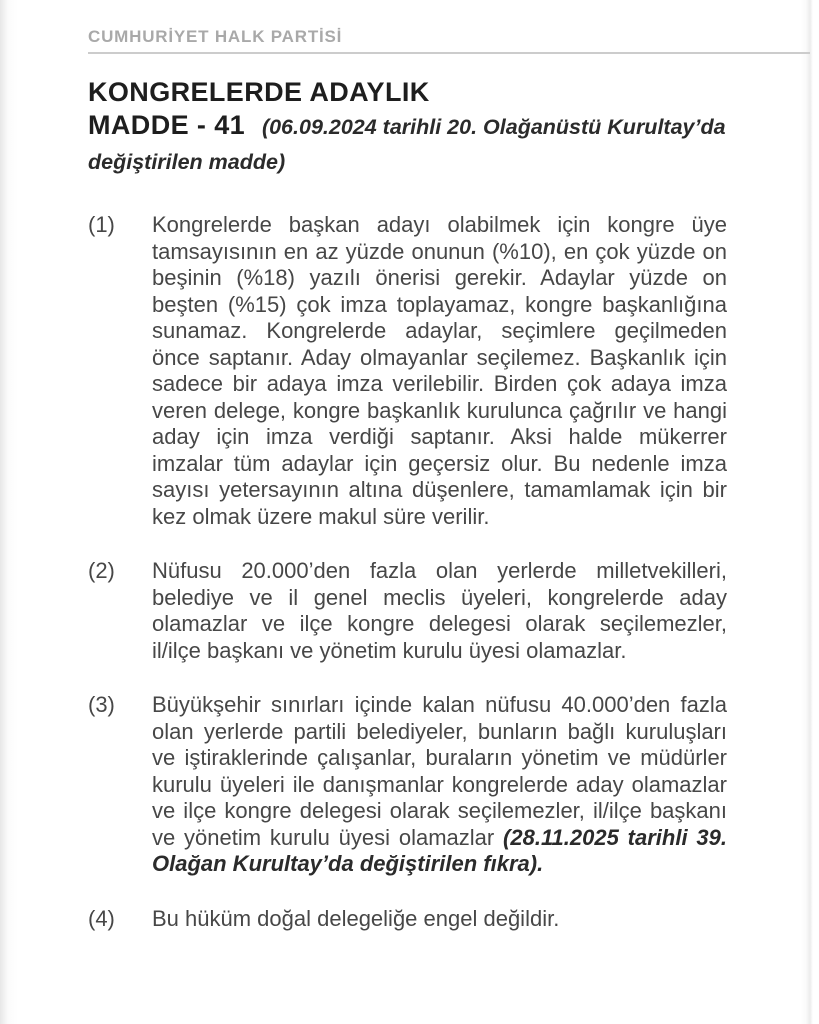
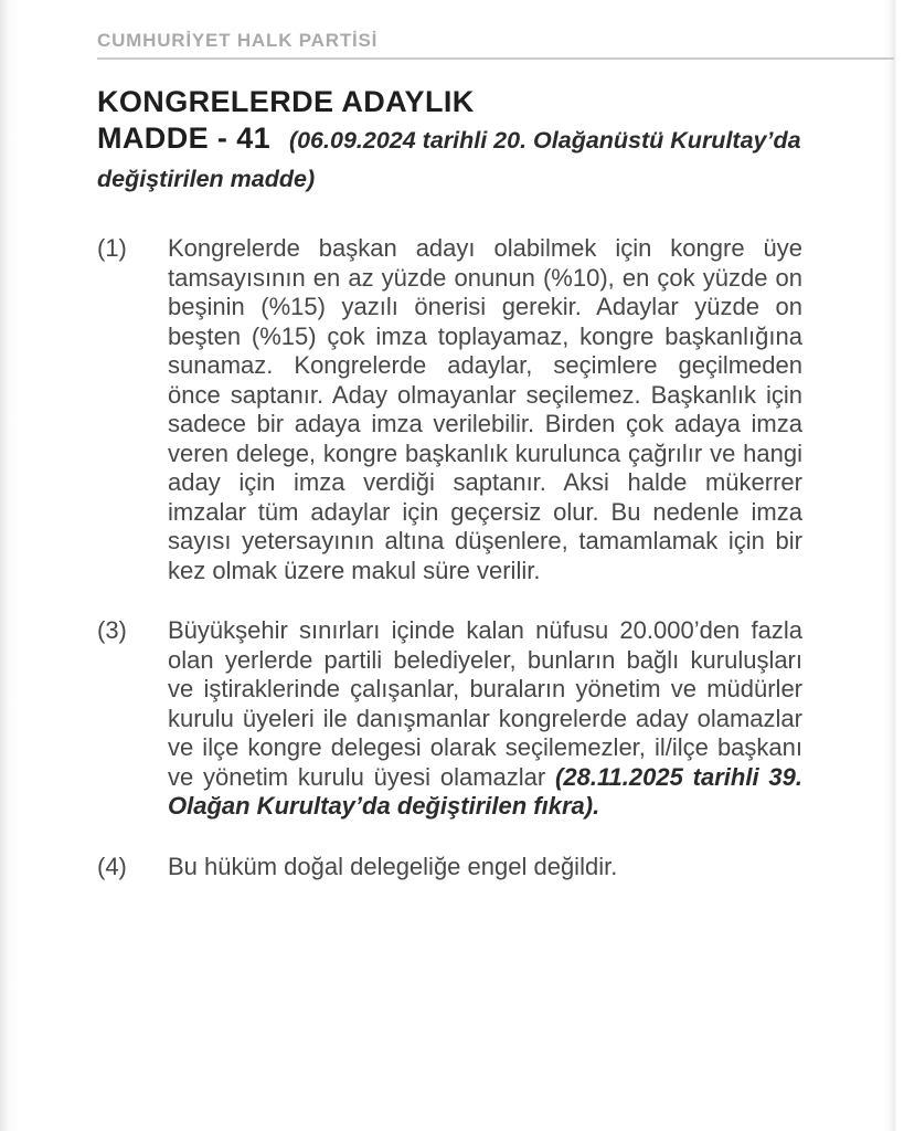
  CUMHURİYET HALK PARTİSİ
  KONGRELERDE ADAYLIK
  MADDE - 41 (06.09.2024 tarihli 20. Olağanüstü Kurultay’da değiştirilen madde)
  (1)
- Kongrelerde başkan adayı olabilmek için kongre üye tamsayısının en az yüzde onunun (%10), en çok yüzde on beşinin (%18) yazılı önerisi gerekir. Adaylar yüzde on beşten (%15) çok imza toplayamaz, kongre başkanlığına sunamaz. Kongrelerde adaylar, seçimlere geçilmeden önce saptanır. Aday olmayanlar seçilemez. Başkanlık için sadece bir adaya imza verilebilir. Birden çok adaya imza veren delege, kongre başkanlık kurulunca çağrılır ve hangi aday için imza verdiği saptanır. Aksi halde mükerrer imzalar tüm adaylar için geçersiz olur. Bu nedenle imza sayısı yetersayının altına düşenlere, tamamlamak için bir kez olmak üzere makul süre verilir.
+ Kongrelerde başkan adayı olabilmek için kongre üye tamsayısının en az yüzde onunun (%10), en çok yüzde on beşinin (%15) yazılı önerisi gerekir. Adaylar yüzde on beşten (%15) çok imza toplayamaz, kongre başkanlığına sunamaz. Kongrelerde adaylar, seçimlere geçilmeden önce saptanır. Aday olmayanlar seçilemez. Başkanlık için sadece bir adaya imza verilebilir. Birden çok adaya imza veren delege, kongre başkanlık kurulunca çağrılır ve hangi aday için imza verdiği saptanır. Aksi halde mükerrer imzalar tüm adaylar için geçersiz olur. Bu nedenle imza sayısı yetersayının altına düşenlere, tamamlamak için bir kez olmak üzere makul süre verilir.
- (2)
- Nüfusu 20.000’den fazla olan yerlerde milletvekilleri, belediye ve il genel meclis üyeleri, kongrelerde aday olamazlar ve ilçe kongre delegesi olarak seçilemezler, il/ilçe başkanı ve yönetim kurulu üyesi olamazlar.
  (3)
- Büyükşehir sınırları içinde kalan nüfusu 40.000’den fazla olan yerlerde partili belediyeler, bunların bağlı kuruluşları ve iştiraklerinde çalışanlar, buraların yönetim ve müdürler kurulu üyeleri ile danışmanlar kongrelerde aday olamazlar ve ilçe kongre delegesi olarak seçilemezler, il/ilçe başkanı ve yönetim kurulu üyesi olamazlar (28.11.2025 tarihli 39. Olağan Kurultay’da değiştirilen fıkra).
+ Büyükşehir sınırları içinde kalan nüfusu 20.000’den fazla olan yerlerde partili belediyeler, bunların bağlı kuruluşları ve iştiraklerinde çalışanlar, buraların yönetim ve müdürler kurulu üyeleri ile danışmanlar kongrelerde aday olamazlar ve ilçe kongre delegesi olarak seçilemezler, il/ilçe başkanı ve yönetim kurulu üyesi olamazlar (28.11.2025 tarihli 39. Olağan Kurultay’da değiştirilen fıkra).
  (4)
  Bu hüküm doğal delegeliğe engel değildir.
